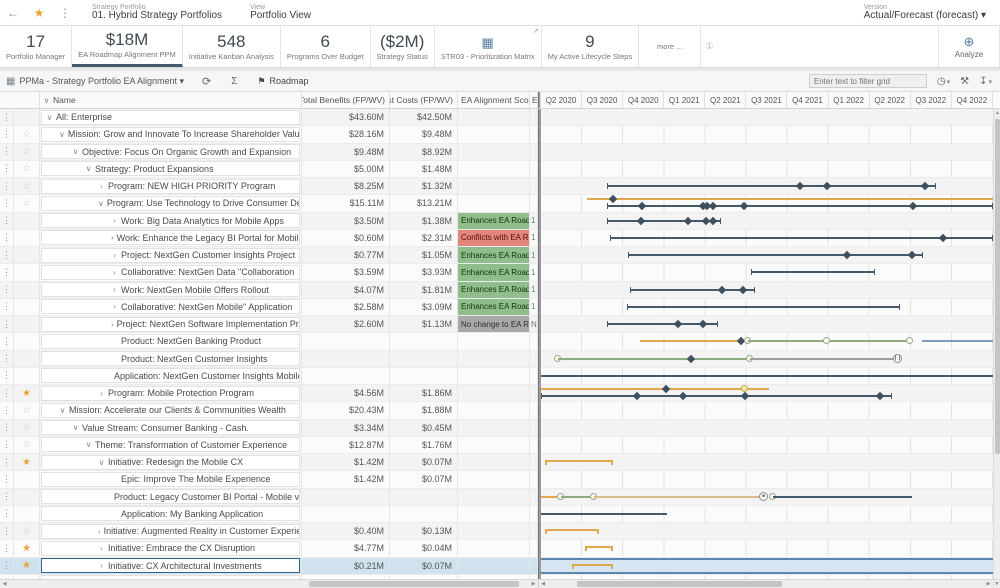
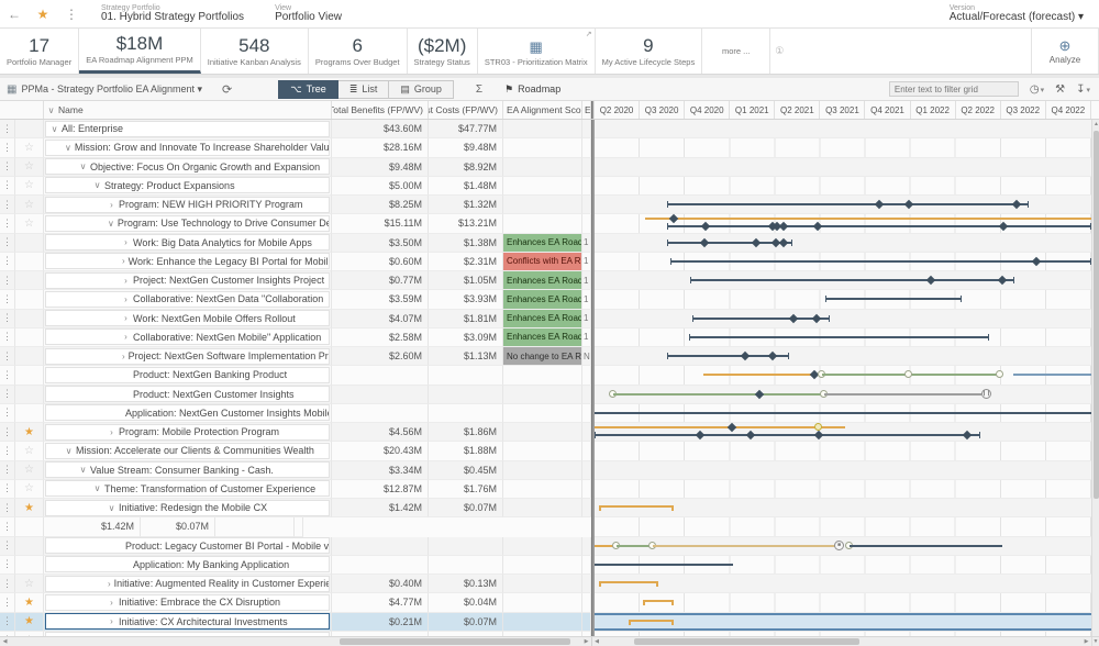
  ←
  ★
  ⋮
  01. Hybrid Strategy Portfolios
  Portfolio View
  Actual/Forecast (forecast) ▾
  17
  Portfolio Manager
  $18M
  EA Roadmap Alignment PPM
  548
  Initiative Kanban Analysis
  6
  Programs Over Budget
  ($2M)
  Strategy Status
  ▦
  STR03 - Prioritization Matrix
  9
  My Active Lifecycle Steps
  more ...
  ①
  ⊕
  Analyze
  ▦
  PPMa - Strategy Portfolio EA Alignment ▾
  ⟳
+ ⌥
+ Tree
+ ≣
+ List
+ ▤
+ Group
  Σ
  ⚑
  Roadmap
  Enter text to filter grid
  ⚒
  ∨
  Name
  Total Benefits (FP/WV)
  st Costs (FP/WV)
  EA Alignment Scor
  E
  Q2 2020
  Q3 2020
  Q4 2020
  Q1 2021
  Q2 2021
  Q3 2021
  Q4 2021
  Q1 2022
  Q2 2022
  Q3 2022
  Q4 2022
  ⋮
  ∨
  All: Enterprise
  $43.60M
- $42.50M
+ $47.77M
  ⋮
  ☆
  ∨
  Mission: Grow and Innovate To Increase Shareholder Valu
  $28.16M
  $9.48M
  ⋮
  ∨
  Objective: Focus On Organic Growth and Expansion
  $9.48M
  $8.92M
  ⋮
  ☆
  ∨
  Strategy: Product Expansions
  $5.00M
  $1.48M
  ⋮
  ›
  Program: NEW HIGH PRIORITY Program
  $8.25M
  $1.32M
  ⋮
  ☆
  ∨
  Program: Use Technology to Drive Consumer D
  $15.11M
  $13.21M
  ⋮
  ›
  Work: Big Data Analytics for Mobile Apps
  $3.50M
  $1.38M
  Enhances EA Road
  1
  ⋮
  ›
  Work: Enhance the Legacy BI Portal for Mobil
  $0.60M
  $2.31M
  Conflicts with EA R
  1
  ⋮
  ›
  Project: NextGen Customer Insights Project
  $0.77M
  $1.05M
  Enhances EA Road
  1
  ⋮
  ›
  Collaborative: NextGen Data "Collaboration
  $3.59M
  $3.93M
  Enhances EA Road
  1
  ⋮
  ›
  Work: NextGen Mobile Offers Rollout
  $4.07M
  $1.81M
  Enhances EA Road
  1
  ⋮
  ›
  Collaborative: NextGen Mobile" Application
  $2.58M
  $3.09M
  Enhances EA Road
  1
  ⋮
  ›
  Project: NextGen Software Implementation Pr
  $2.60M
  $1.13M
  No change to EA R
  N
  ⋮
  Product: NextGen Banking Product
  ⋮
  Product: NextGen Customer Insights
  ⋮
  Application: NextGen Customer Insights Mobil
  ⋮
  ★
  ›
  Program: Mobile Protection Program
  $4.56M
  $1.86M
  ⋮
  ☆
  ∨
  Mission: Accelerate our Clients & Communities Wealth
  $20.43M
  $1.88M
  ⋮
  ∨
  Value Stream: Consumer Banking - Cash.
  $3.34M
  $0.45M
  ⋮
  ☆
  ∨
  Theme: Transformation of Customer Experience
  $12.87M
  $1.76M
  ⋮
  ★
  ∨
  Initiative: Redesign the Mobile CX
  $1.42M
  $0.07M
  ⋮
- Epic: Improve The Mobile Experience
  $1.42M
  $0.07M
  ⋮
  Product: Legacy Customer BI Portal - Mobile v
  ⋮
  Application: My Banking Application
  ⋮
  ›
  Initiative: Augmented Reality in Customer Experie
  $0.40M
  $0.13M
  ⋮
  ★
  ›
  Initiative: Embrace the CX Disruption
  $4.77M
  $0.04M
  ⋮
  ★
  ›
  Initiative: CX Architectural Investments
  $0.21M
  $0.07M
